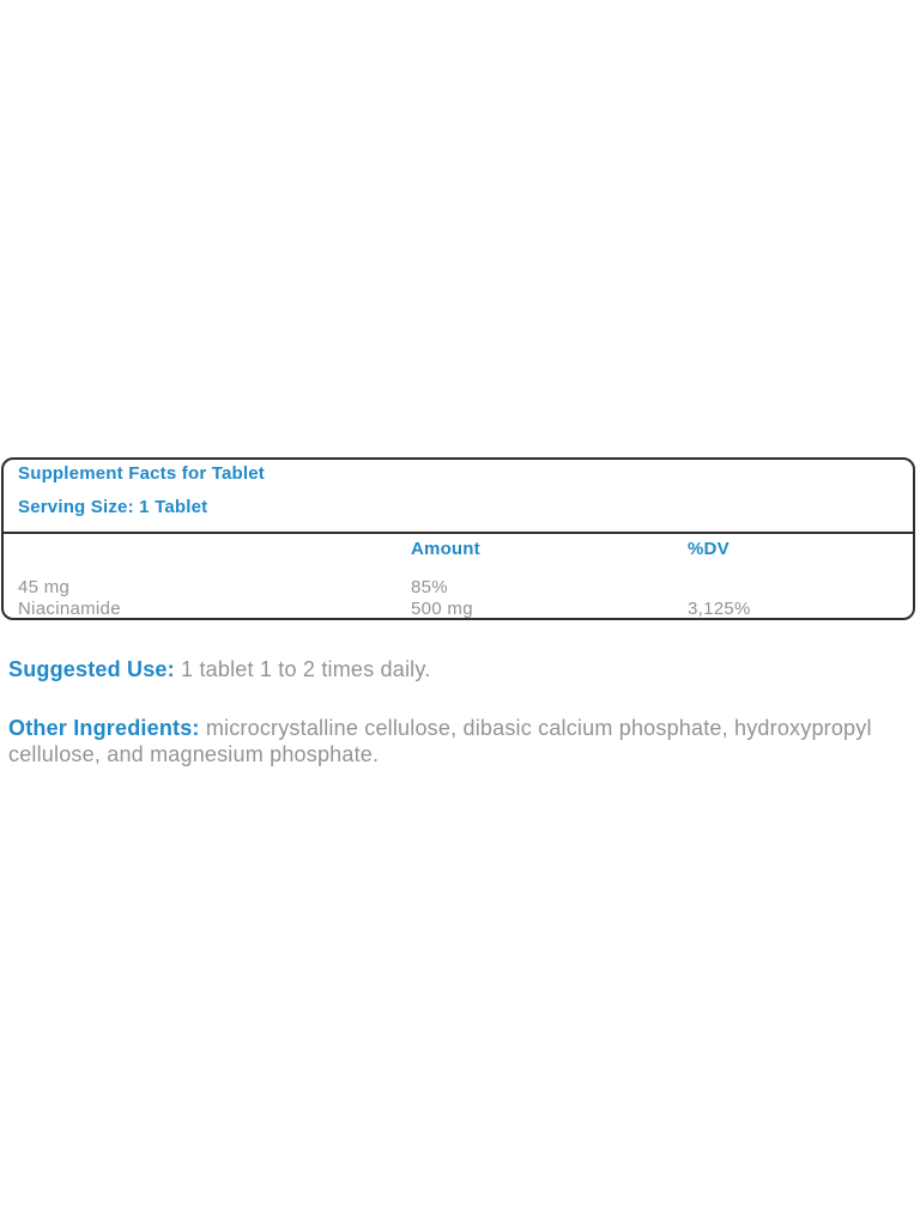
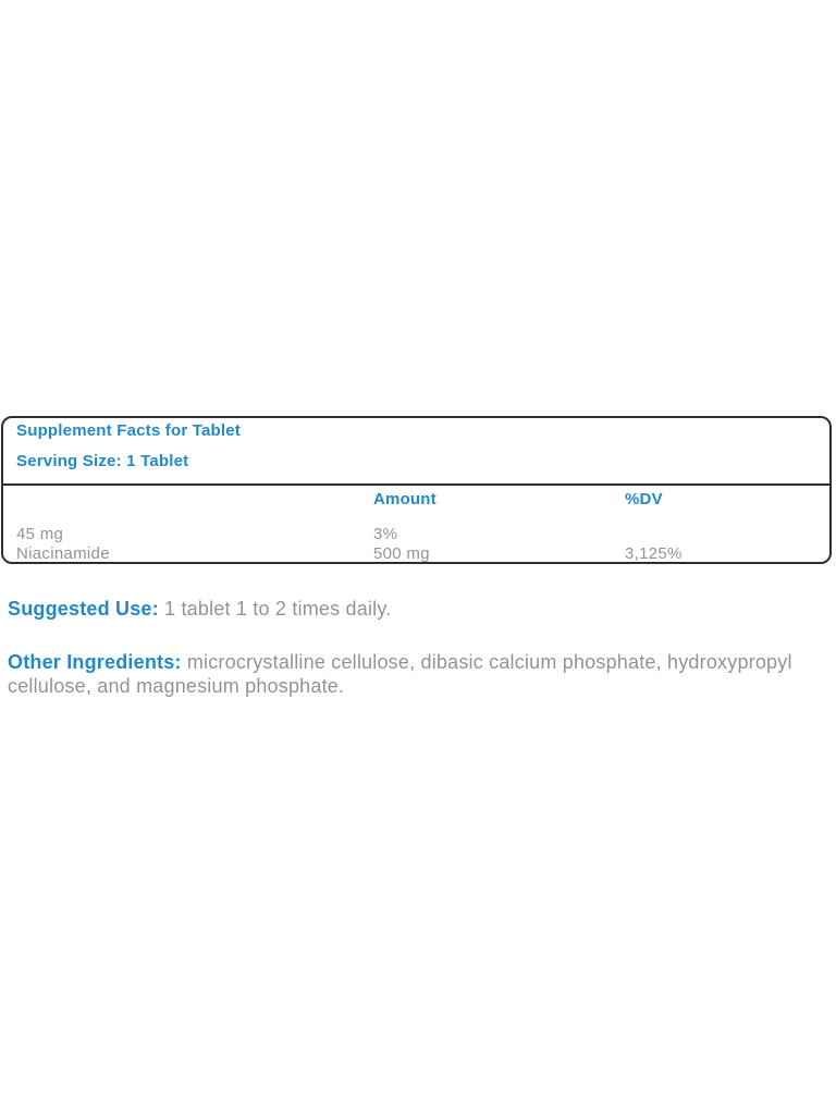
  Supplement Facts for Tablet
  Serving Size: 1 Tablet
  Amount
  %DV
  45 mg
- 85%
+ 3%
  Niacinamide
  500 mg
  3,125%
  Suggested Use: 1 tablet 1 to 2 times daily.
  Other Ingredients: microcrystalline cellulose, dibasic calcium phosphate, hydroxypropyl cellulose, and magnesium phosphate.
